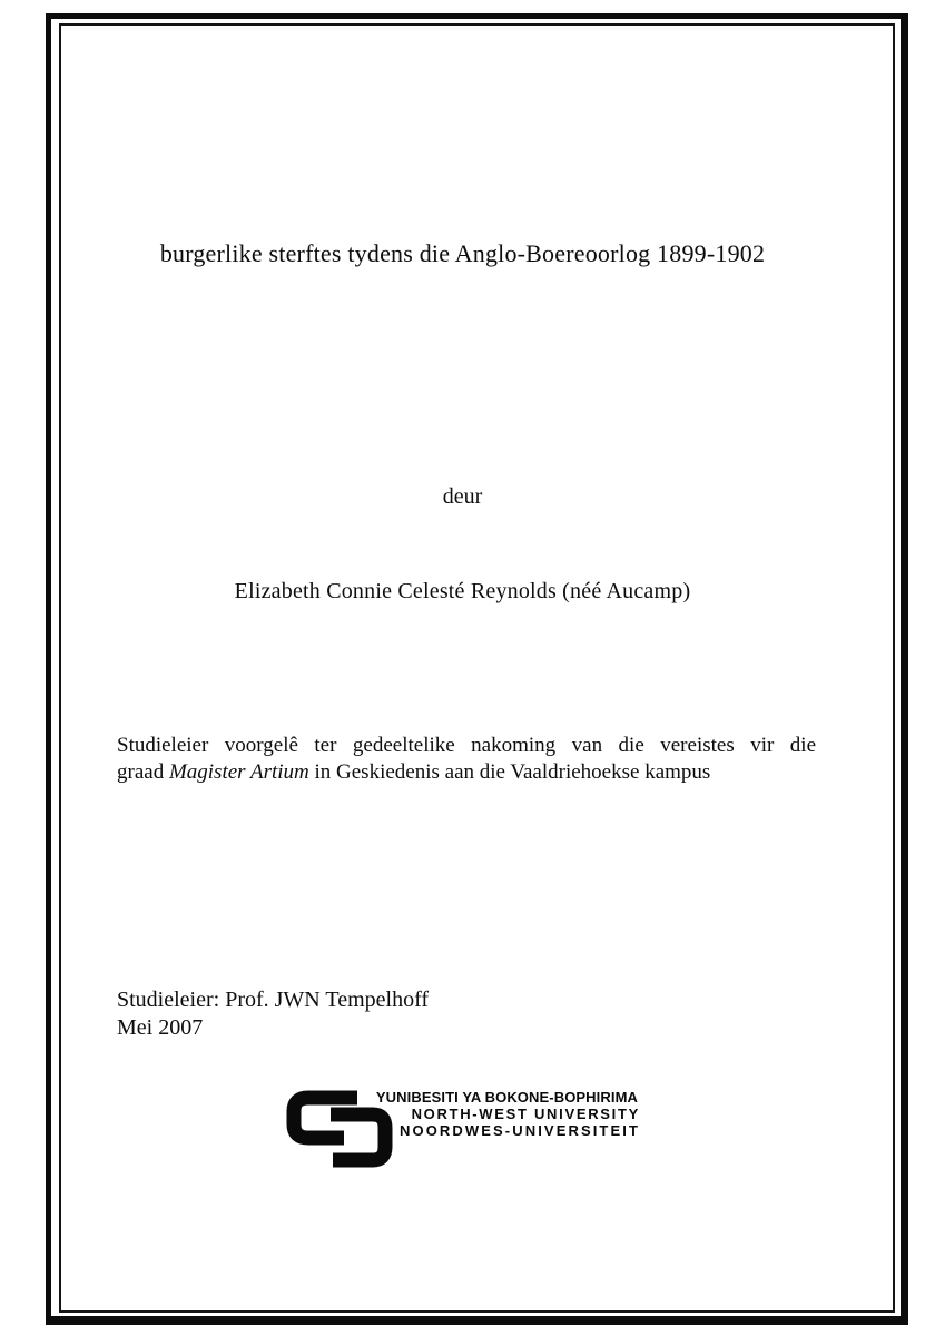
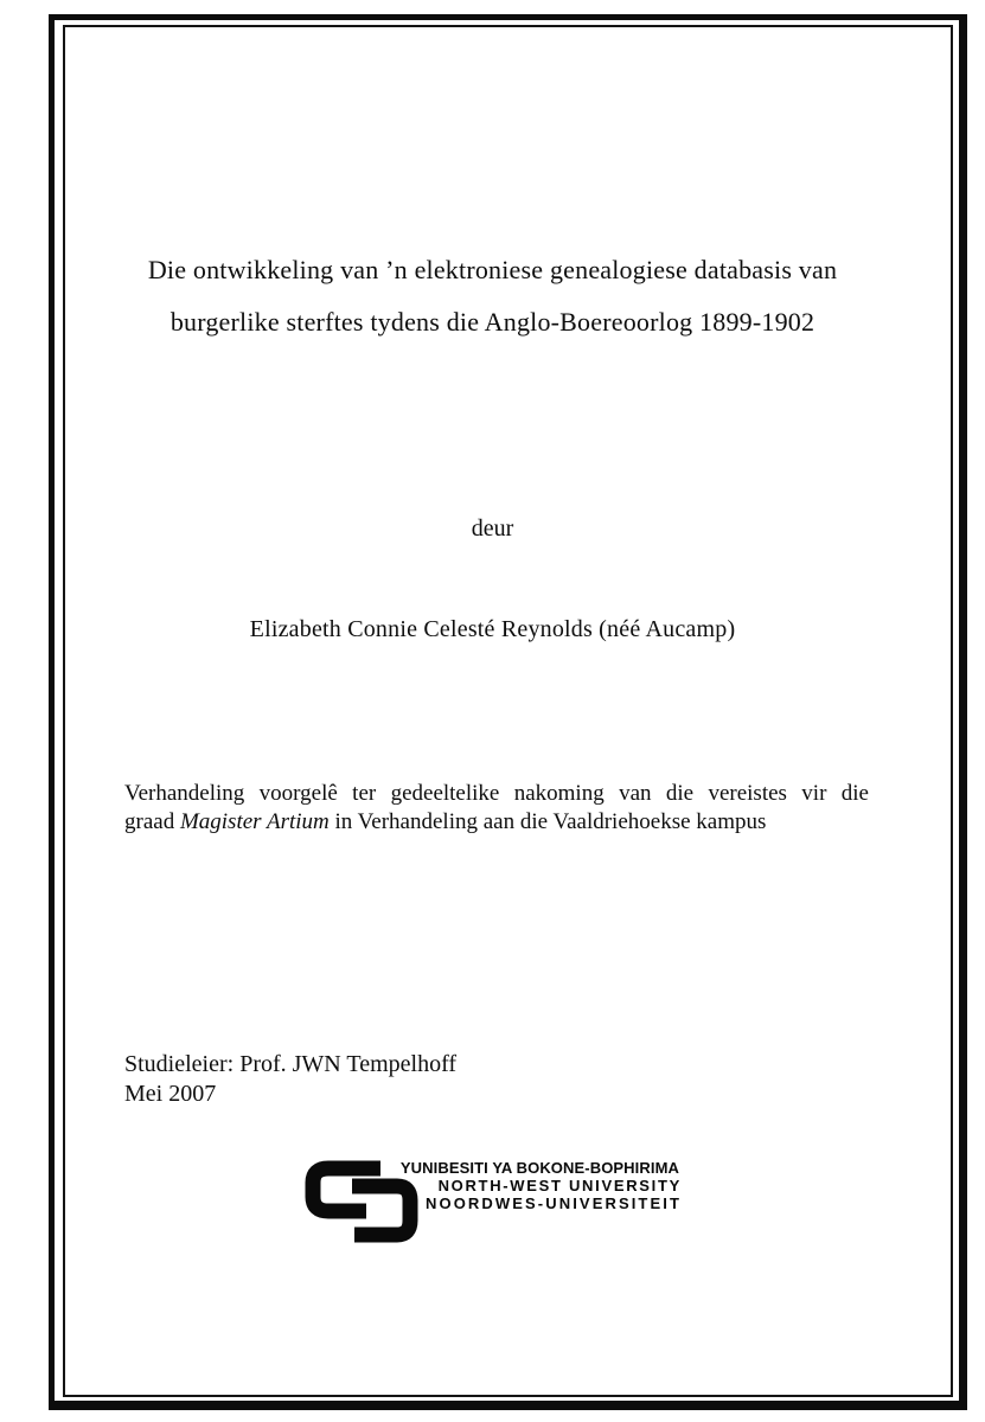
+ Die ontwikkeling van ’n elektroniese genealogiese databasis van
  burgerlike sterftes tydens die Anglo-Boereoorlog 1899-1902
  deur
  Elizabeth Connie Celesté Reynolds (néé Aucamp)
- Studieleier voorgelê ter gedeeltelike nakoming van die vereistes vir die
+ Verhandeling voorgelê ter gedeeltelike nakoming van die vereistes vir die
- graad Magister Artium in Geskiedenis aan die Vaaldriehoekse kampus
+ graad Magister Artium in Verhandeling aan die Vaaldriehoekse kampus
  Studieleier: Prof. JWN Tempelhoff
  Mei 2007
  YUNIBESITI YA BOKONE-BOPHIRIMA
  NORTH-WEST UNIVERSITY
  NOORDWES-UNIVERSITEIT
